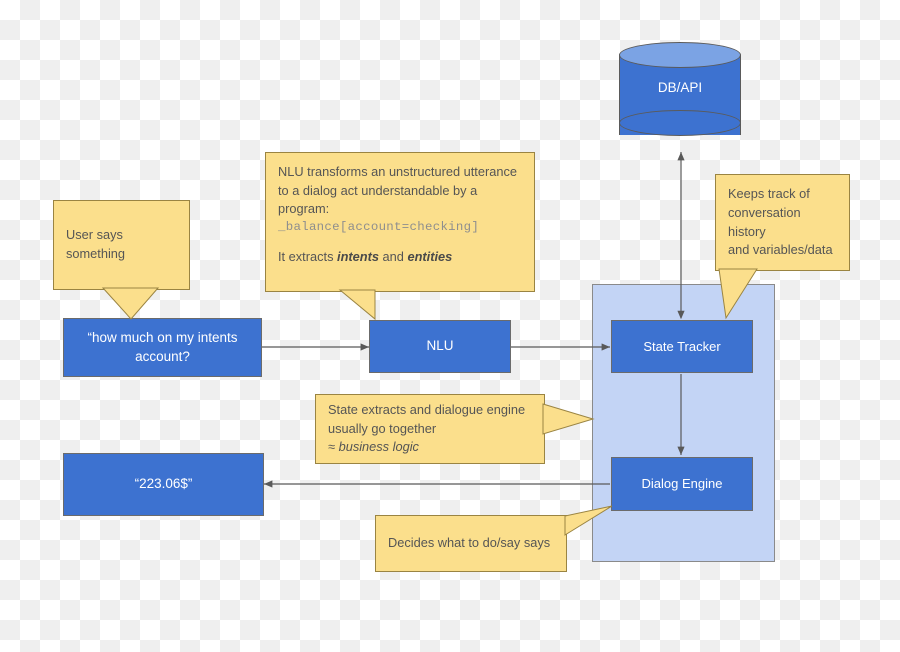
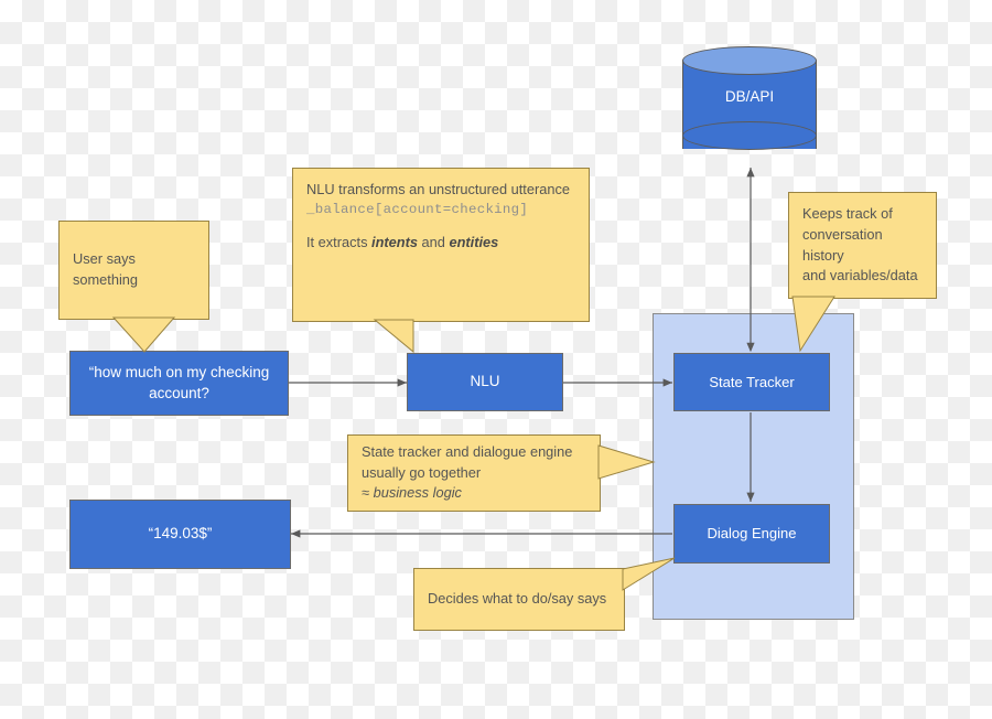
  DB/API
- “how much on my intents account?
+ “how much on my checking account?
  NLU
  State Tracker
  Dialog Engine
- “223.06$”
+ “149.03$”
  User says
  something
  NLU transforms an unstructured utterance
- to a dialog act understandable by a
- program:
  _balance[account=checking]
  It extracts intents and entities
  Keeps track of
  conversation history
  and variables/data
- State extracts and dialogue engine
+ State tracker and dialogue engine
  usually go together
  ≈ business logic
  Decides what to do/say says
